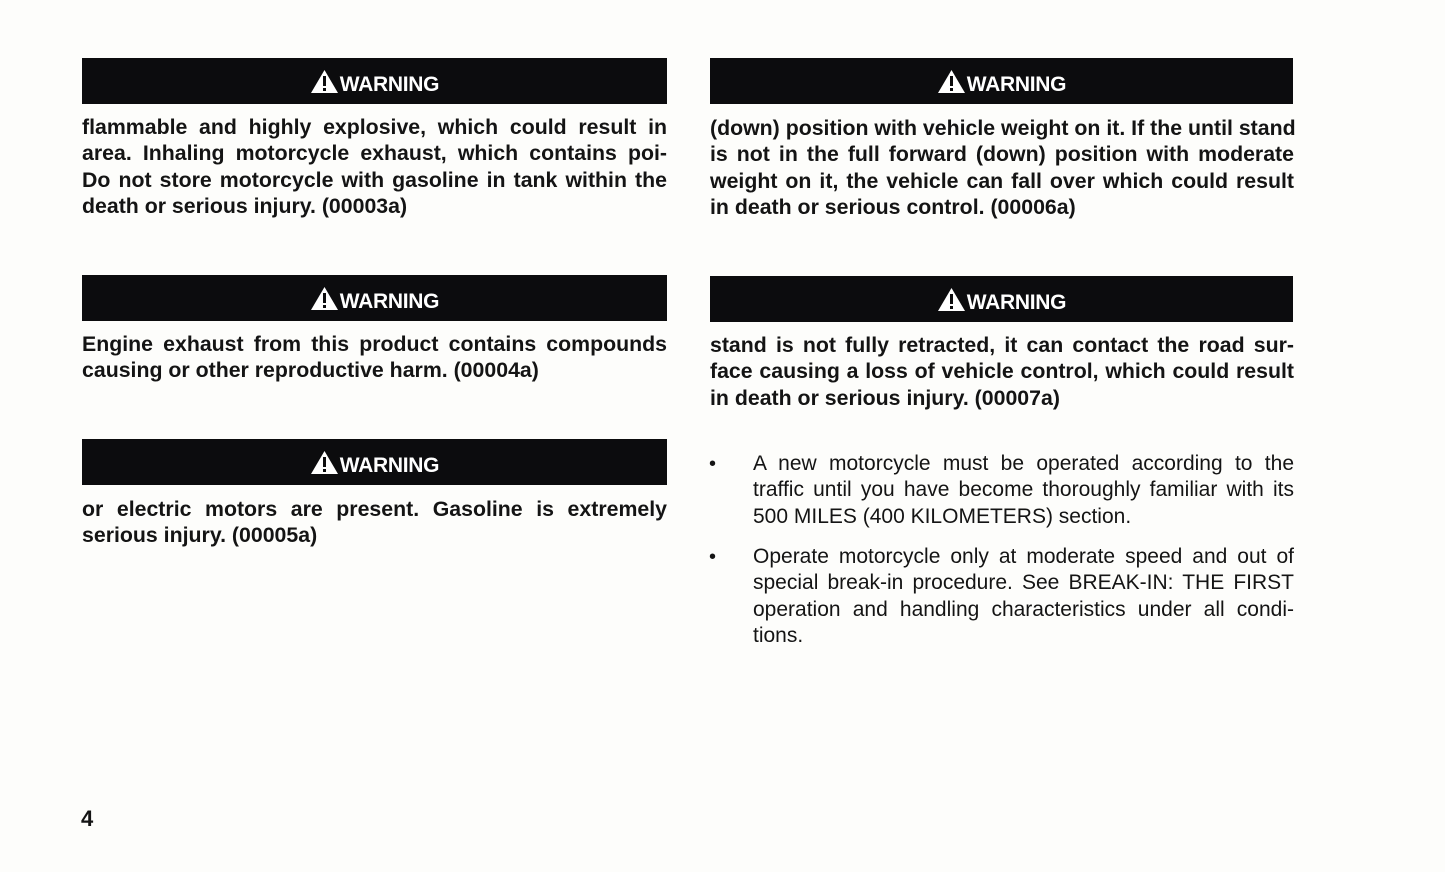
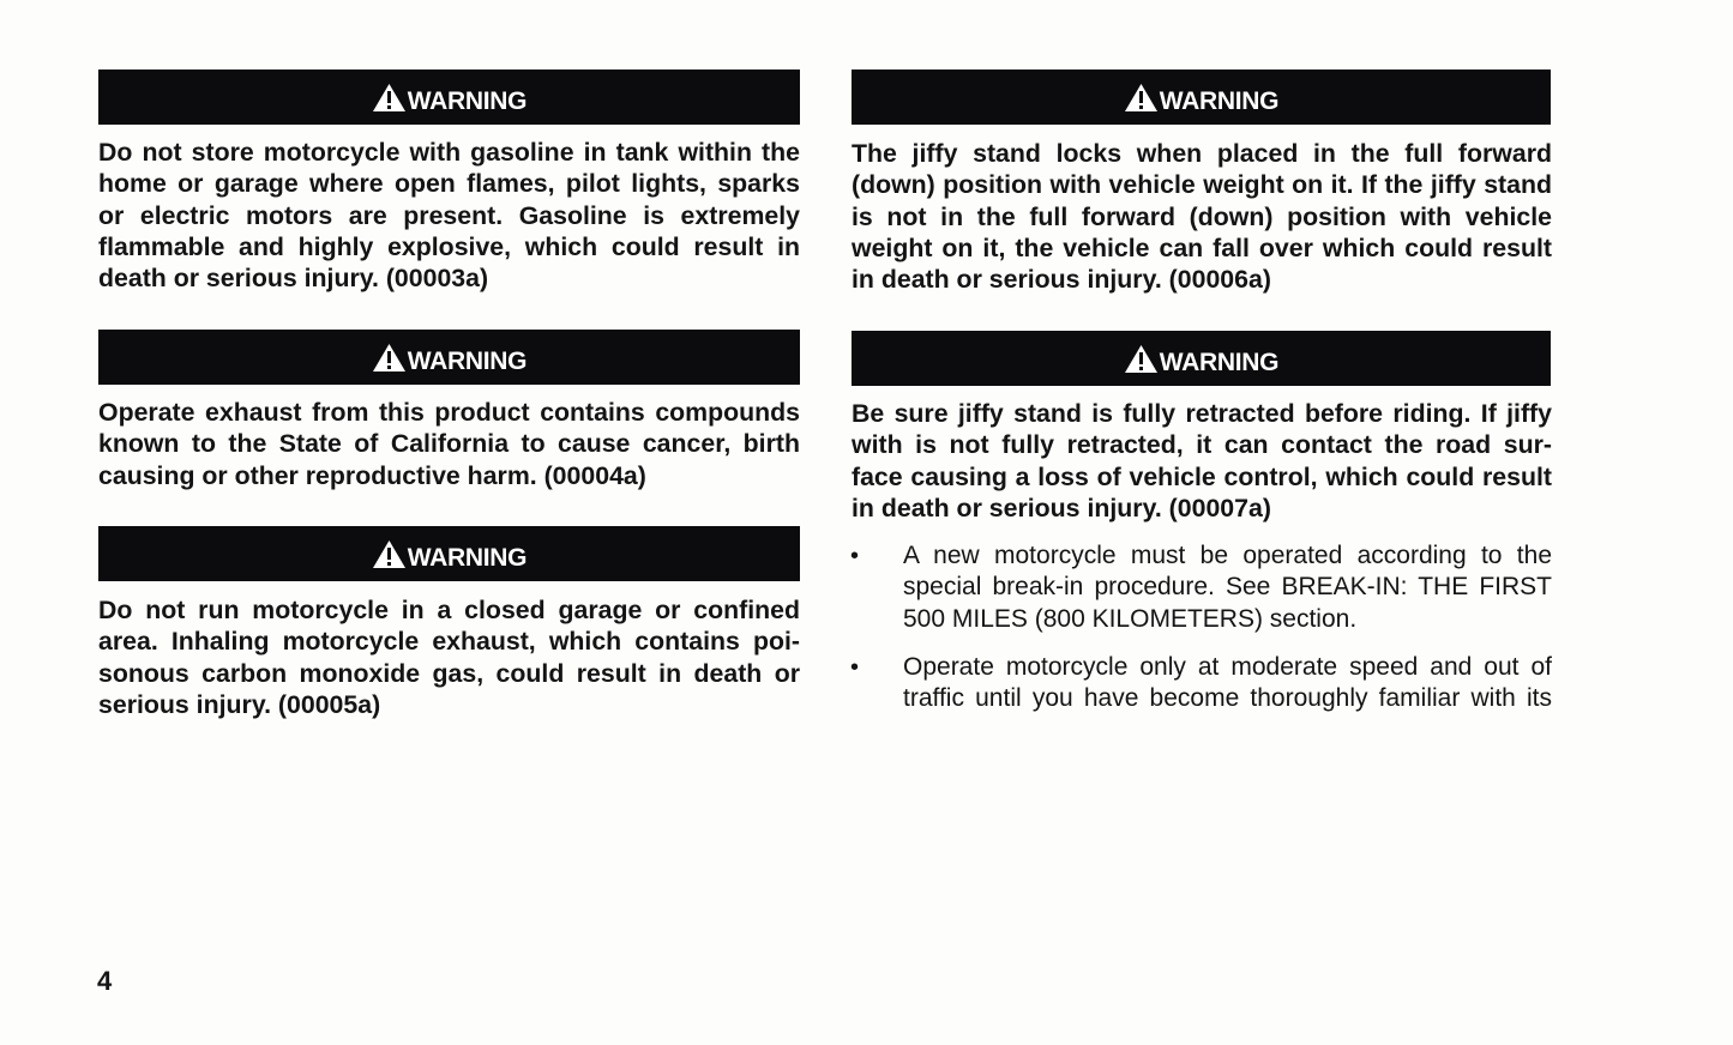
  WARNING
- flammable and highly explosive, which could result in
+ Do not store motorcycle with gasoline in tank within the
+ home or garage where open flames, pilot lights, sparks
- area. Inhaling motorcycle exhaust, which contains poi-
+ or electric motors are present. Gasoline is extremely
- Do not store motorcycle with gasoline in tank within the
+ flammable and highly explosive, which could result in
  death or serious injury. (00003a)
  WARNING
- Engine exhaust from this product contains compounds
+ Operate exhaust from this product contains compounds
+ known to the State of California to cause cancer, birth
  causing or other reproductive harm. (00004a)
  WARNING
+ Do not run motorcycle in a closed garage or confined
- or electric motors are present. Gasoline is extremely
+ area. Inhaling motorcycle exhaust, which contains poi-
+ sonous carbon monoxide gas, could result in death or
  serious injury. (00005a)
  WARNING
+ The jiffy stand locks when placed in the full forward
- (down) position with vehicle weight on it. If the until stand
+ (down) position with vehicle weight on it. If the jiffy stand
- is not in the full forward (down) position with moderate
+ is not in the full forward (down) position with vehicle
  weight on it, the vehicle can fall over which could result
- in death or serious control. (00006a)
+ in death or serious injury. (00006a)
  WARNING
+ Be sure jiffy stand is fully retracted before riding. If jiffy
- stand is not fully retracted, it can contact the road sur-
+ with is not fully retracted, it can contact the road sur-
  face causing a loss of vehicle control, which could result
  in death or serious injury. (00007a)
  •
  A new motorcycle must be operated according to the
- traffic until you have become thoroughly familiar with its
+ special break-in procedure. See BREAK-IN: THE FIRST
- 500 MILES (400 KILOMETERS) section.
+ 500 MILES (800 KILOMETERS) section.
  •
  Operate motorcycle only at moderate speed and out of
- special break-in procedure. See BREAK-IN: THE FIRST
+ traffic until you have become thoroughly familiar with its
- operation and handling characteristics under all condi-
- tions.
  4
